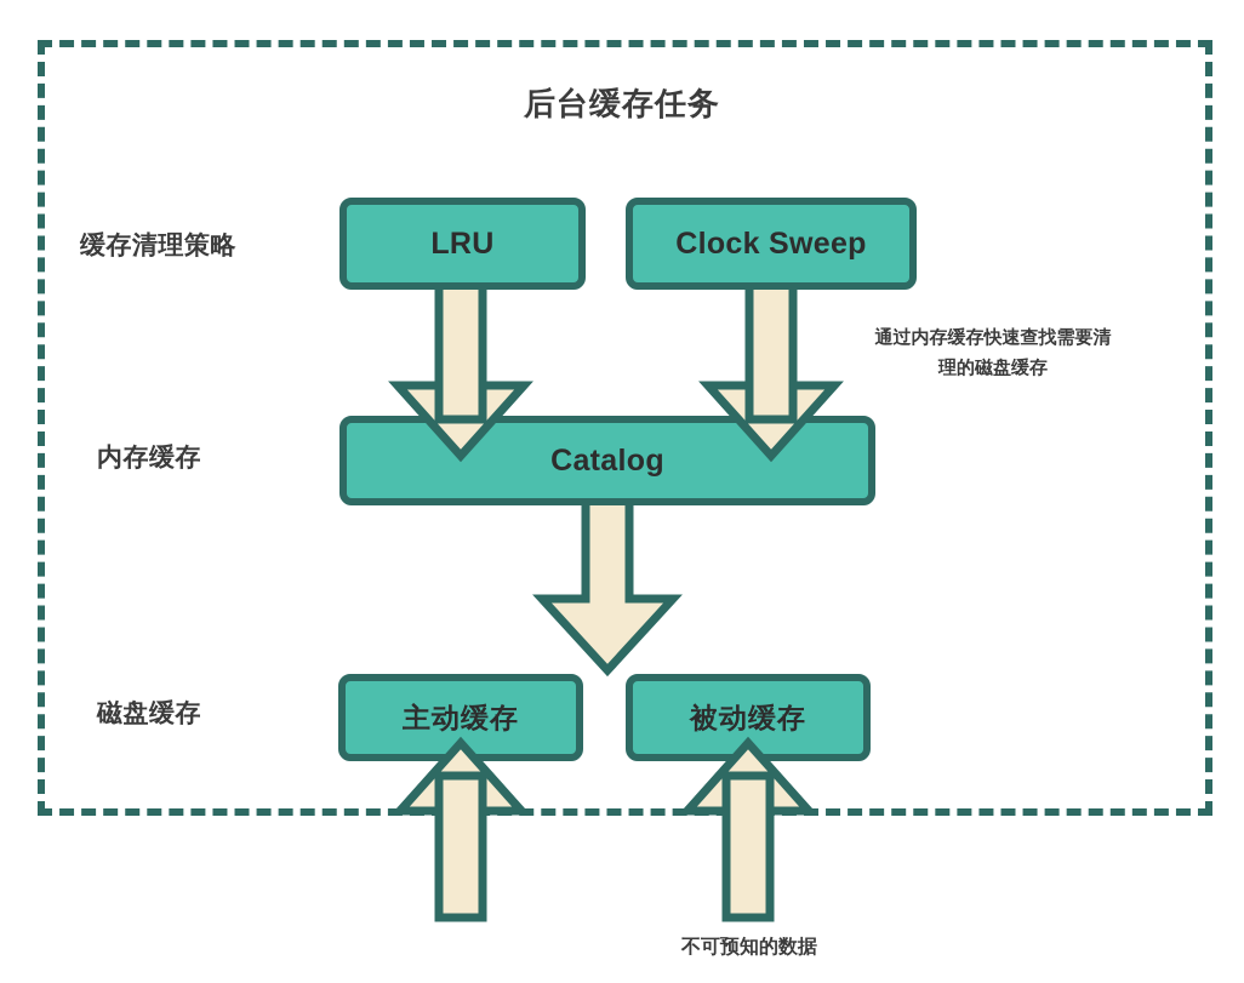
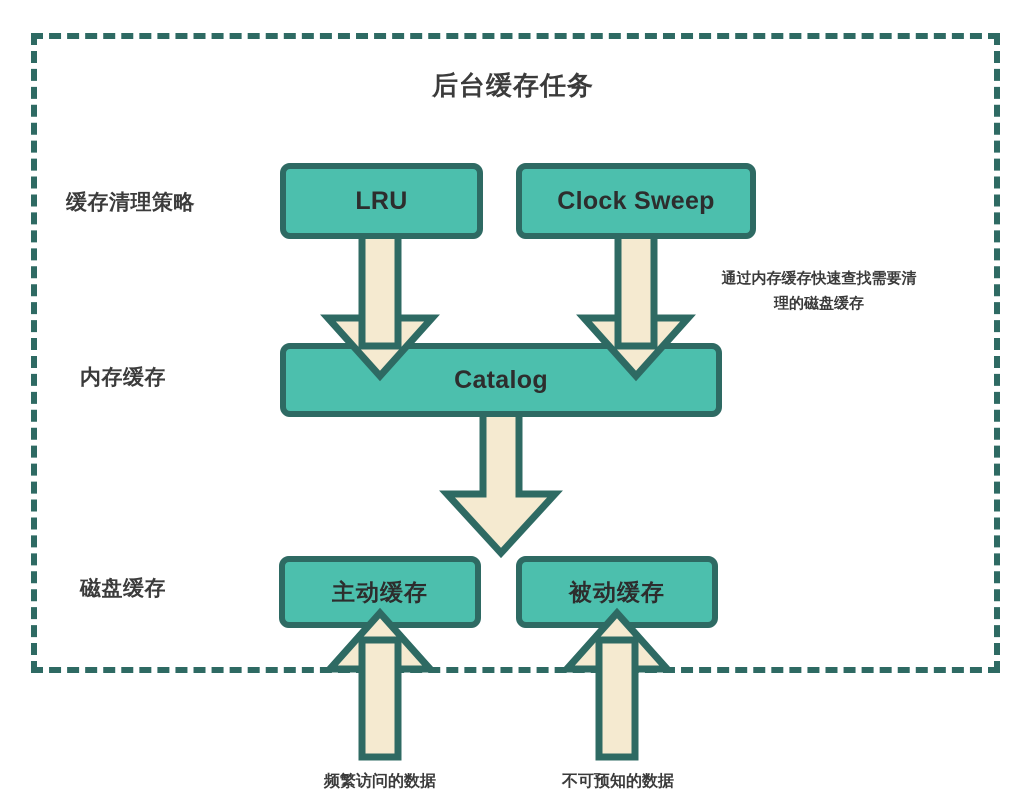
  后台缓存任务
  缓存清理策略
  内存缓存
  磁盘缓存
  LRU
  Clock Sweep
  Catalog
  主动缓存
  被动缓存
  通过内存缓存快速查找需要清
  理的磁盘缓存
+ 频繁访问的数据
  不可预知的数据
